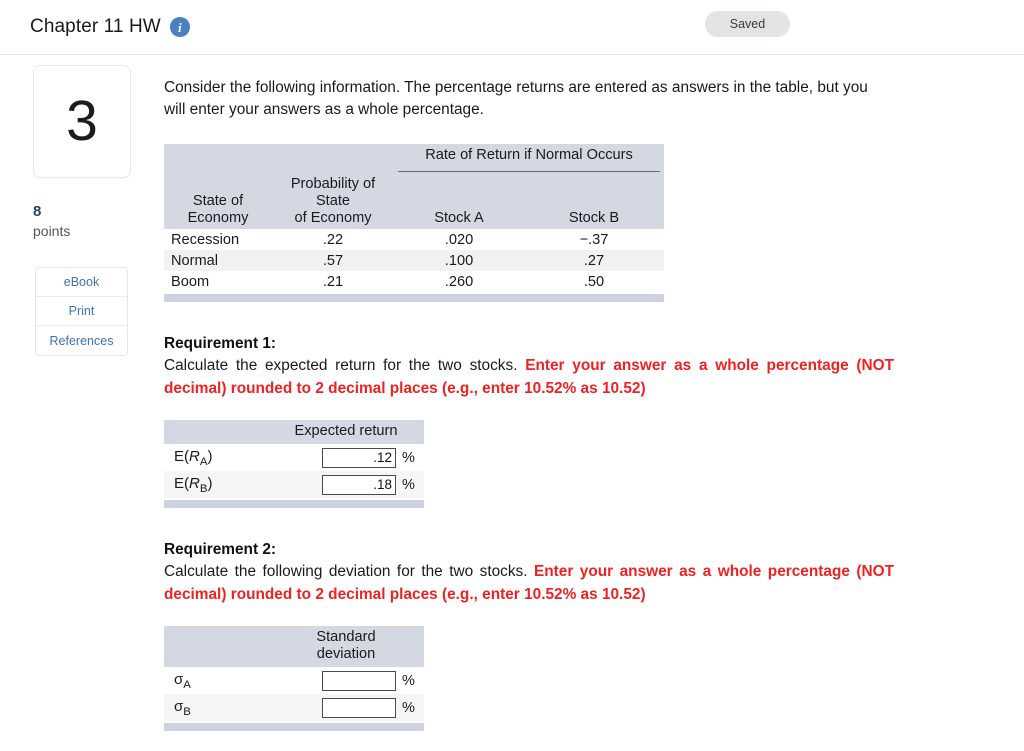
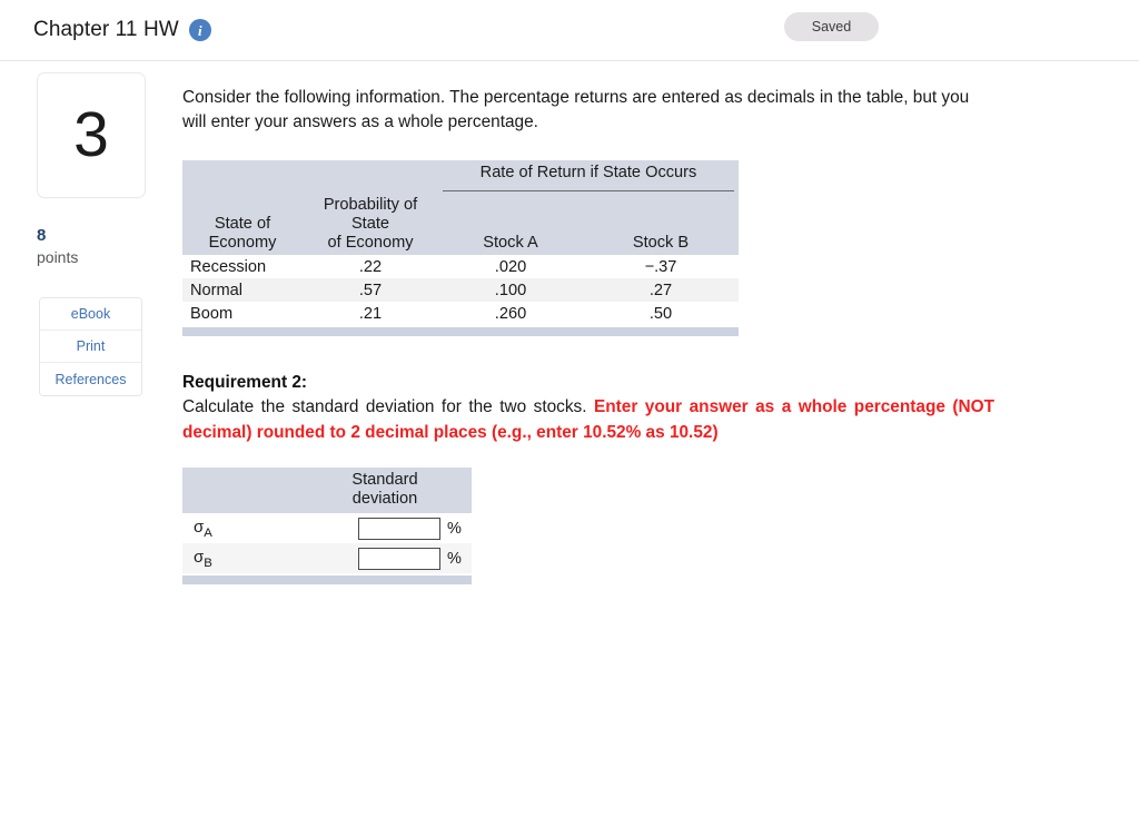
  Chapter 11 HW
  i
  Saved
  3
  8
  points
  eBook
  Print
  References
- Consider the following information. The percentage returns are entered as answers in the table, but you will enter your answers as a whole percentage.
+ Consider the following information. The percentage returns are entered as decimals in the table, but you will enter your answers as a whole percentage.
- 		Rate of Return if Normal Occurs
+ 		Rate of Return if State Occurs
  State of Economy	Probability of State of Economy	Stock A	Stock B
  Recession	.22	.020	−.37
  Normal	.57	.100	.27
  Boom	.21	.260	.50
- Requirement 1:
- Calculate the expected return for the two stocks. Enter your answer as a whole percentage (NOT decimal) rounded to 2 decimal places (e.g., enter 10.52% as 10.52)
- 	Expected return
- E(RA)	.12	%
- E(RB)	.18	%
  Requirement 2:
- Calculate the following deviation for the two stocks. Enter your answer as a whole percentage (NOT decimal) rounded to 2 decimal places (e.g., enter 10.52% as 10.52)
+ Calculate the standard deviation for the two stocks. Enter your answer as a whole percentage (NOT decimal) rounded to 2 decimal places (e.g., enter 10.52% as 10.52)
  	Standard deviation
  σA		%
  σB		%
